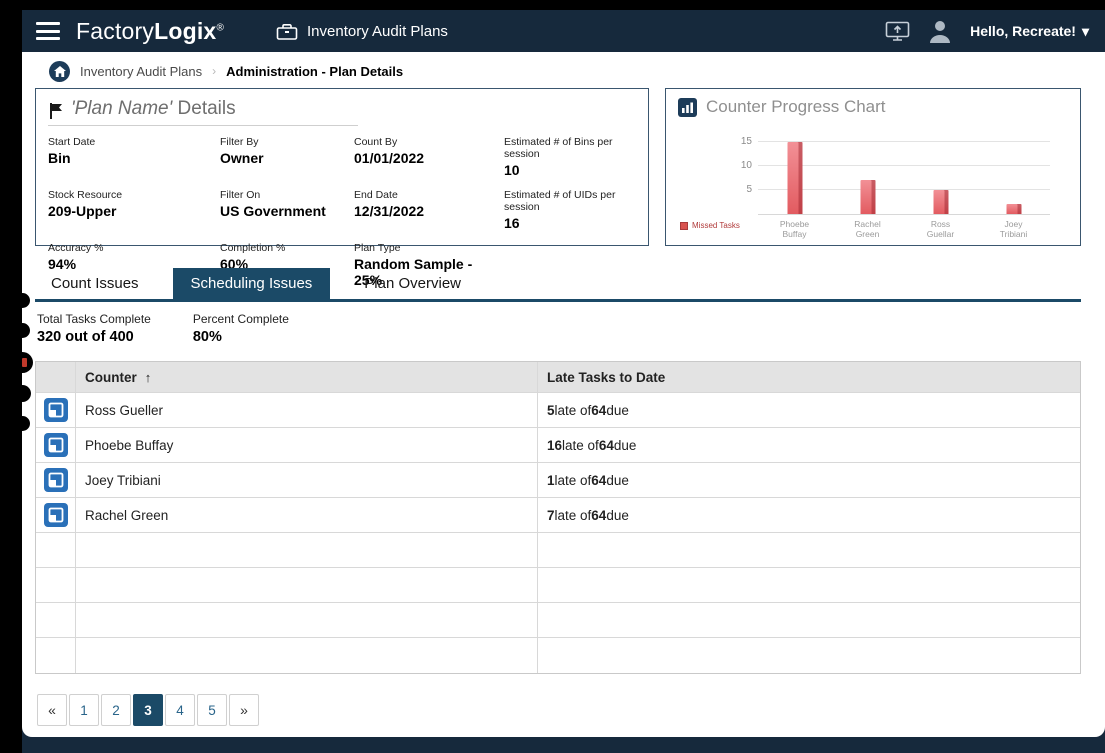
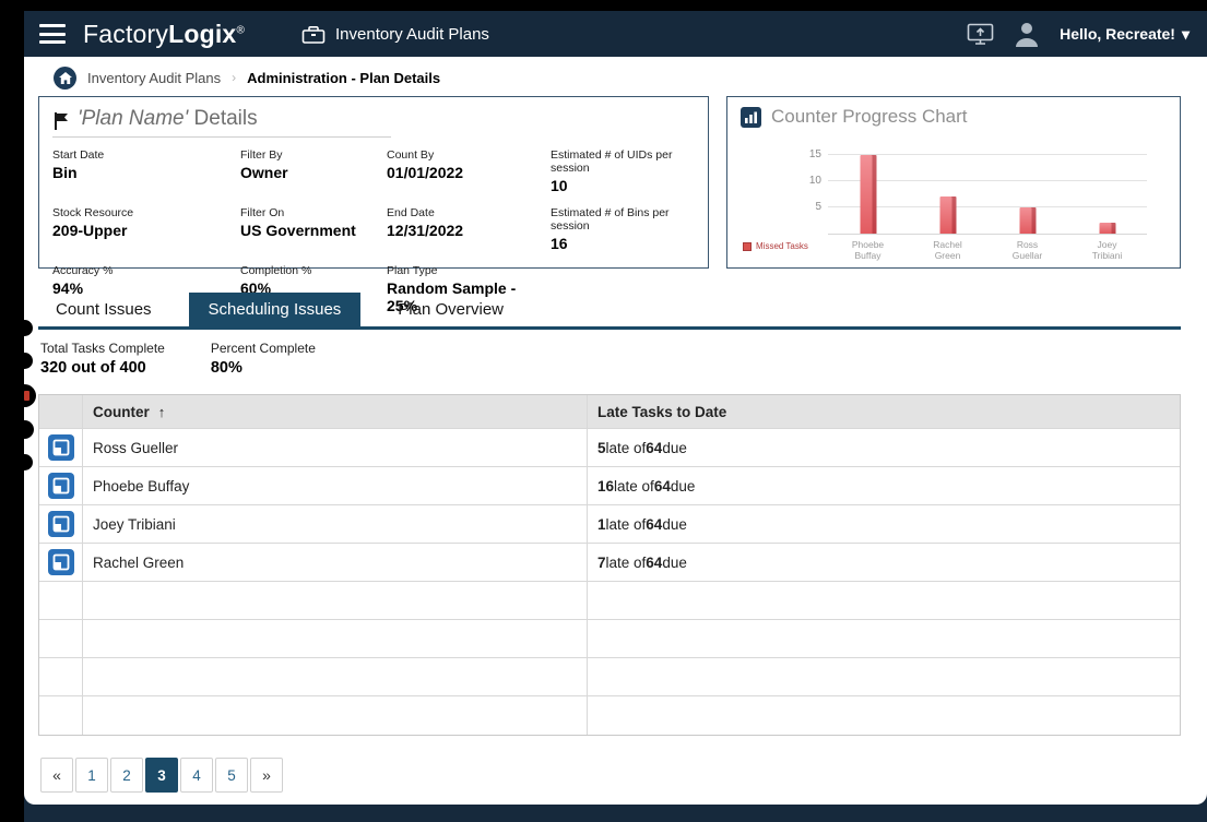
  FactoryLogix®
  Inventory Audit Plans
  Hello, Recreate!
  ▾
  Inventory Audit Plans
  ›
  Administration - Plan Details
  'Plan Name' Details
  Start Date
  Bin
  Filter By
  Owner
  Count By
  01/01/2022
- Estimated # of Bins per session
+ Estimated # of UIDs per session
  10
  Stock Resource
  209-Upper
  Filter On
  US Government
  End Date
  12/31/2022
- Estimated # of UIDs per session
+ Estimated # of Bins per session
  16
  Accuracy %
  94%
  Completion %
  60%
  Plan Type
  Random Sample - 25%
  Counter Progress Chart
  5
  10
  15
  Phoebe
  Buffay
  Rachel
  Green
  Ross
  Guellar
  Joey
  Tribiani
  Missed Tasks
  Count Issues
  Scheduling Issues
  Plan Overview
  Total Tasks Complete
  320 out of 400
  Percent Complete
  80%
  Counter
  ↑
  Late Tasks to Date
  Ross Gueller
  5
  late of
  64
  due
  Phoebe Buffay
  16
  late of
  64
  due
  Joey Tribiani
  1
  late of
  64
  due
  Rachel Green
  7
  late of
  64
  due
  «
  1
  2
  3
  4
  5
  »
